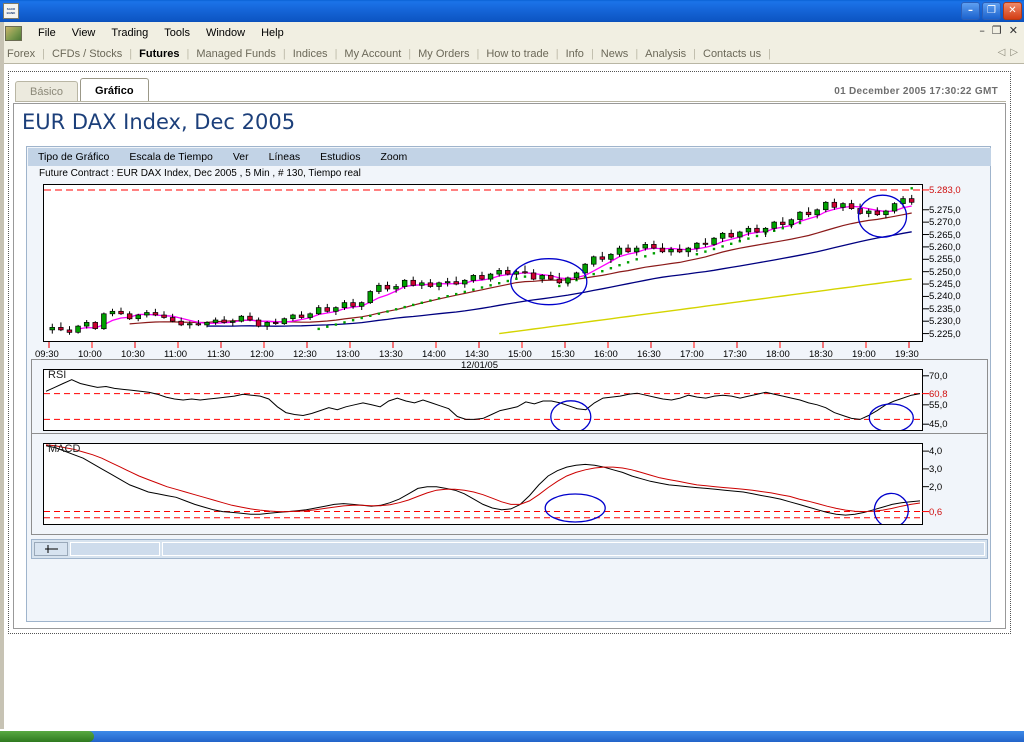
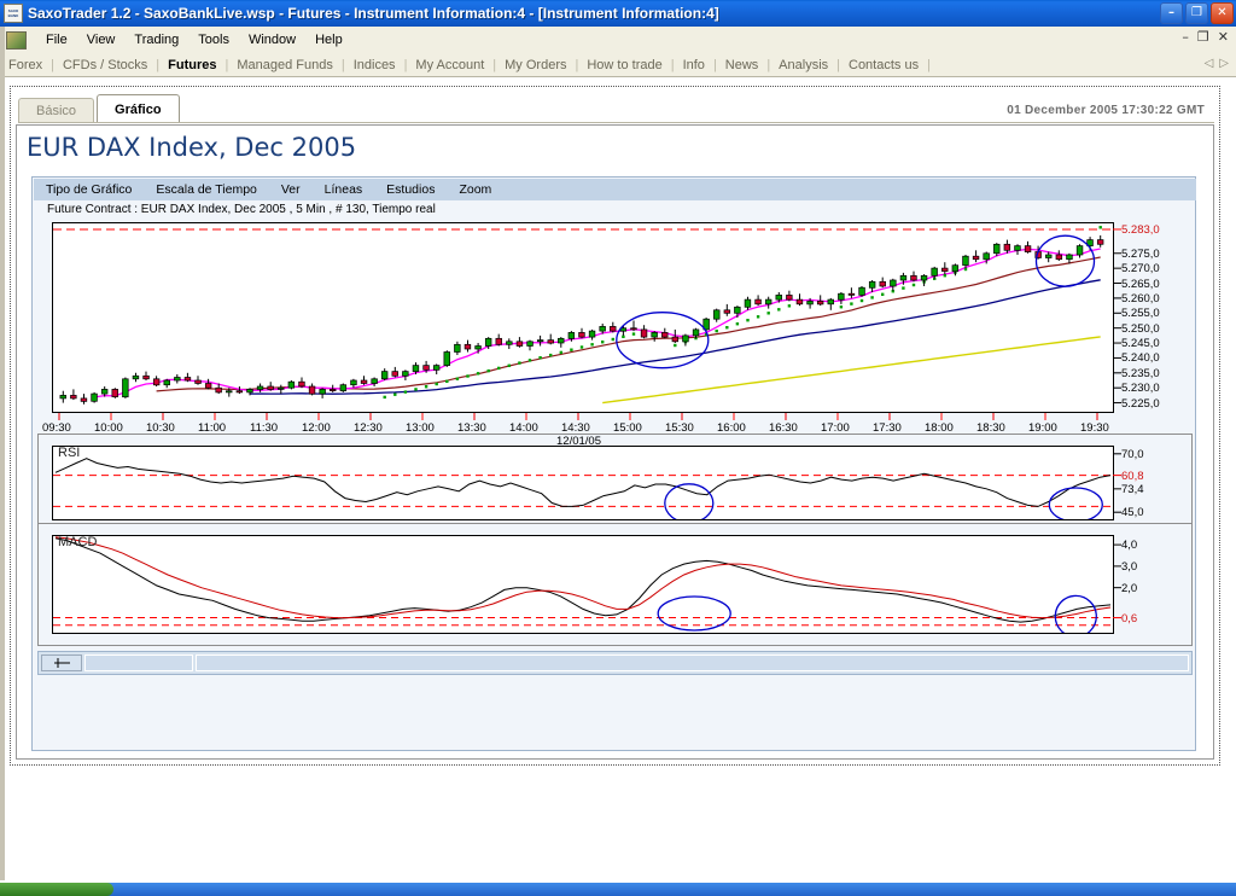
+ SaxoTrader 1.2 - SaxoBankLive.wsp - Futures - Instrument Information:4 - [Instrument Information:4]
  –
  ❐
  ✕
  File
  View
  Trading
  Tools
  Window
  Help
  –
  ❐
  ✕
  Forex
  |
  CFDs / Stocks
  |
  Futures
  |
  Managed Funds
  |
  Indices
  |
  My Account
  |
  My Orders
  |
  How to trade
  |
  Info
  |
  News
  |
  Analysis
  |
  Contacts us
  |
  ◁
  ▷
  Básico
  Gráfico
  01 December 2005 17:30:22 GMT
  EUR DAX Index, Dec 2005
  Tipo de Gráfico
  Escala de Tiempo
  Ver
  Líneas
  Estudios
  Zoom
  Future Contract : EUR DAX Index, Dec 2005 , 5 Min , # 130, Tiempo real
  5.275,0
  5.270,0
  5.265,0
  5.260,0
  5.255,0
  5.250,0
  5.245,0
  5.240,0
  5.235,0
  5.230,0
  5.225,0
  5.283,0
  09:30
  10:00
  10:30
  11:00
  11:30
  12:00
  12:30
  13:00
  13:30
  14:00
  14:30
  15:00
  15:30
  16:00
  16:30
  17:00
  17:30
  18:00
  18:30
  19:00
  19:30
  12/01/05
  RSI
  70,0
- 55,0
+ 73,4
  45,0
  60,8
  MACD
  4,0
  3,0
  2,0
  0,6
